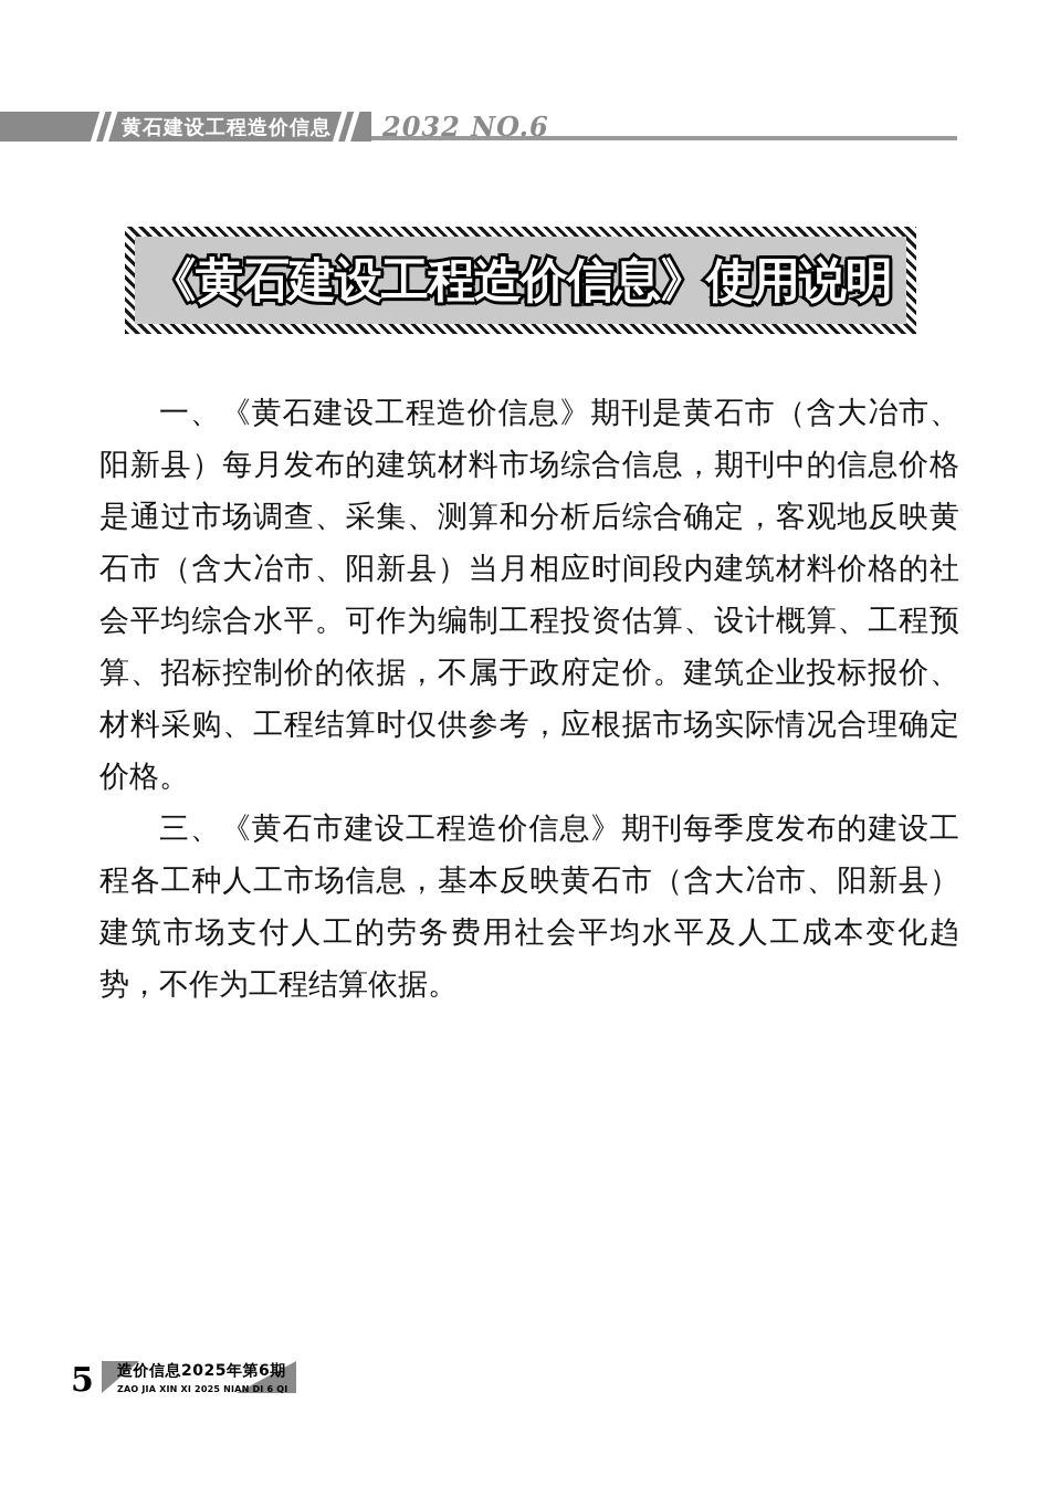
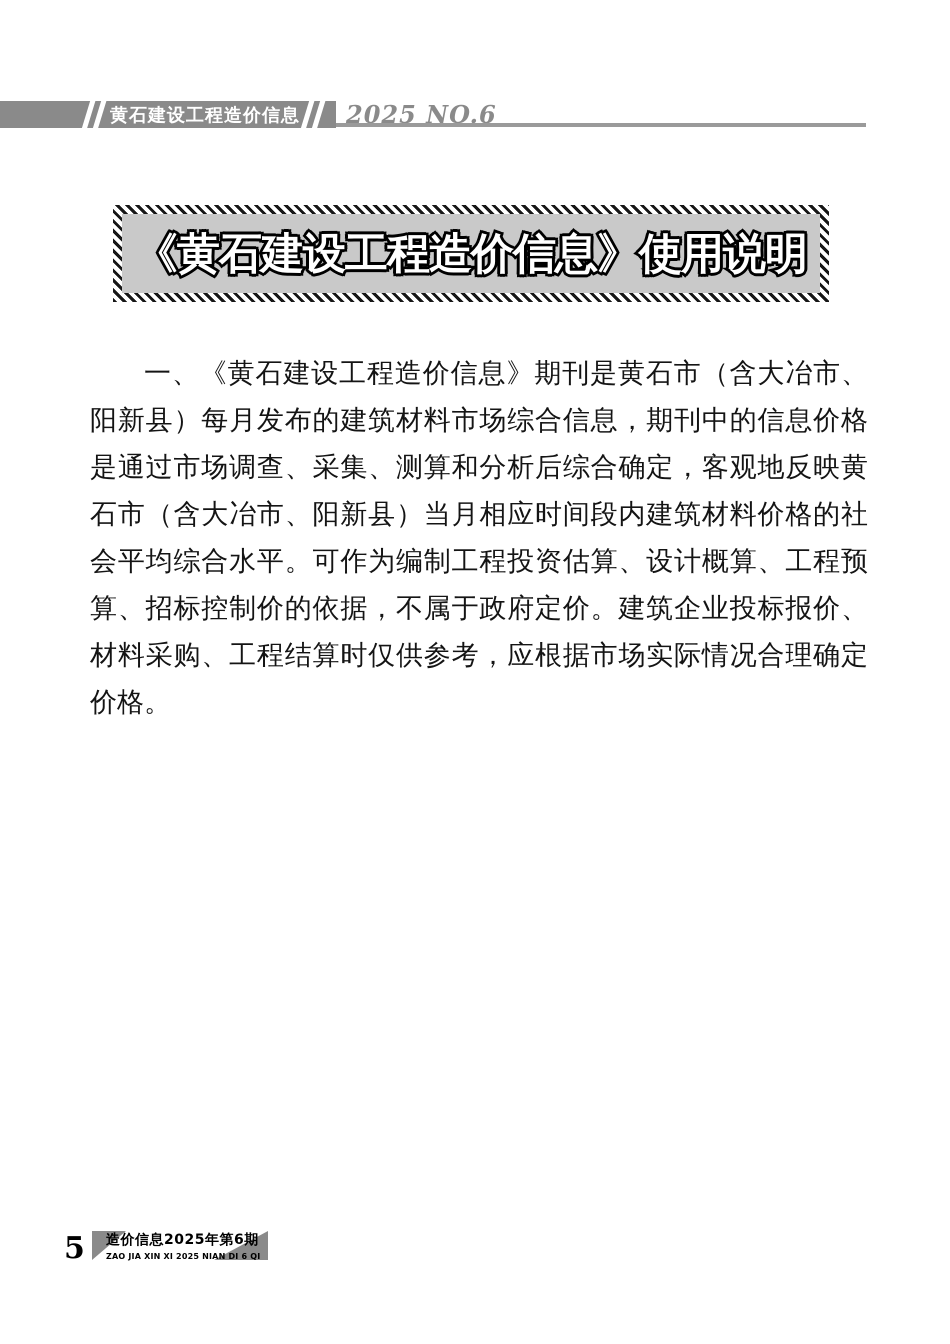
  黄石建设工程造价信息
- 2032 NO.6
+ 2025 NO.6
  《黄石建设工程造价信息》使用说明
  一、《黄石建设工程造价信息》期刊是黄石市（含大冶市、阳新县）每月发布的建筑材料市场综合信息，期刊中的信息价格是通过市场调查、采集、测算和分析后综合确定，客观地反映黄石市（含大冶市、阳新县）当月相应时间段内建筑材料价格的社会平均综合水平。可作为编制工程投资估算、设计概算、工程预算、招标控制价的依据，不属于政府定价。建筑企业投标报价、材料采购、工程结算时仅供参考，应根据市场实际情况合理确定价格。
- 三、《黄石市建设工程造价信息》期刊每季度发布的建设工程各工种人工市场信息，基本反映黄石市（含大冶市、阳新县）建筑市场支付人工的劳务费用社会平均水平及人工成本变化趋势，不作为工程结算依据。
  5
  造价信息2025年第6期
  ZAO JIA XIN XI 2025 NIAN DI 6 QI
